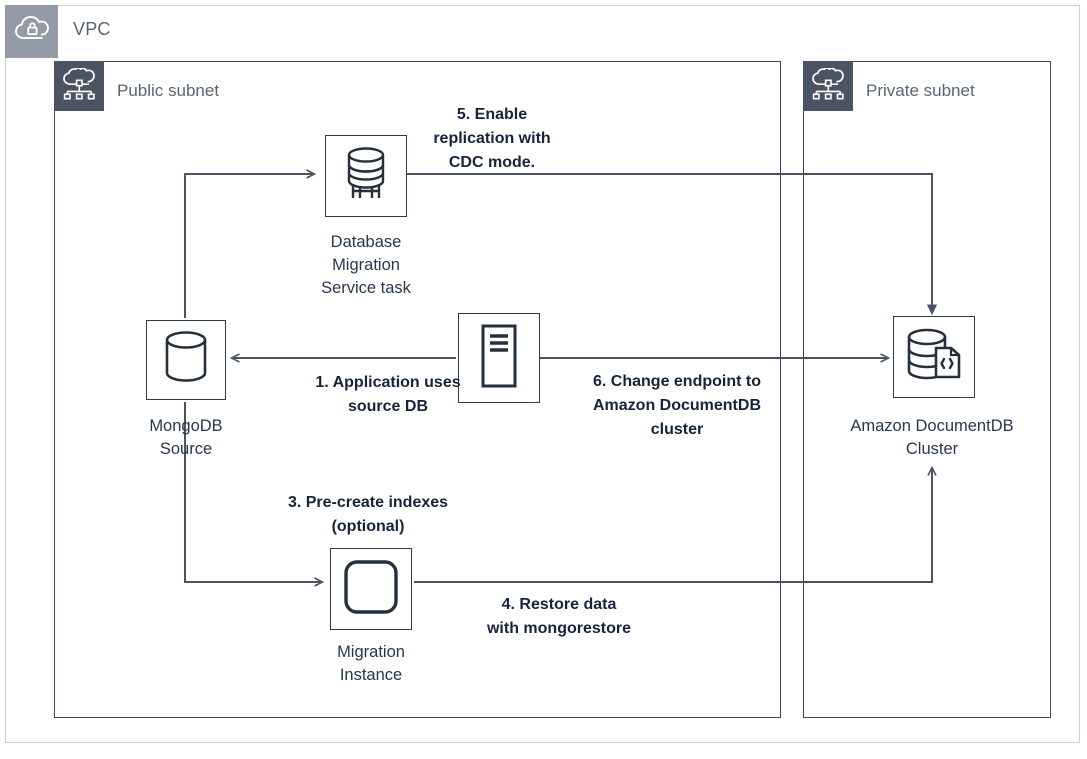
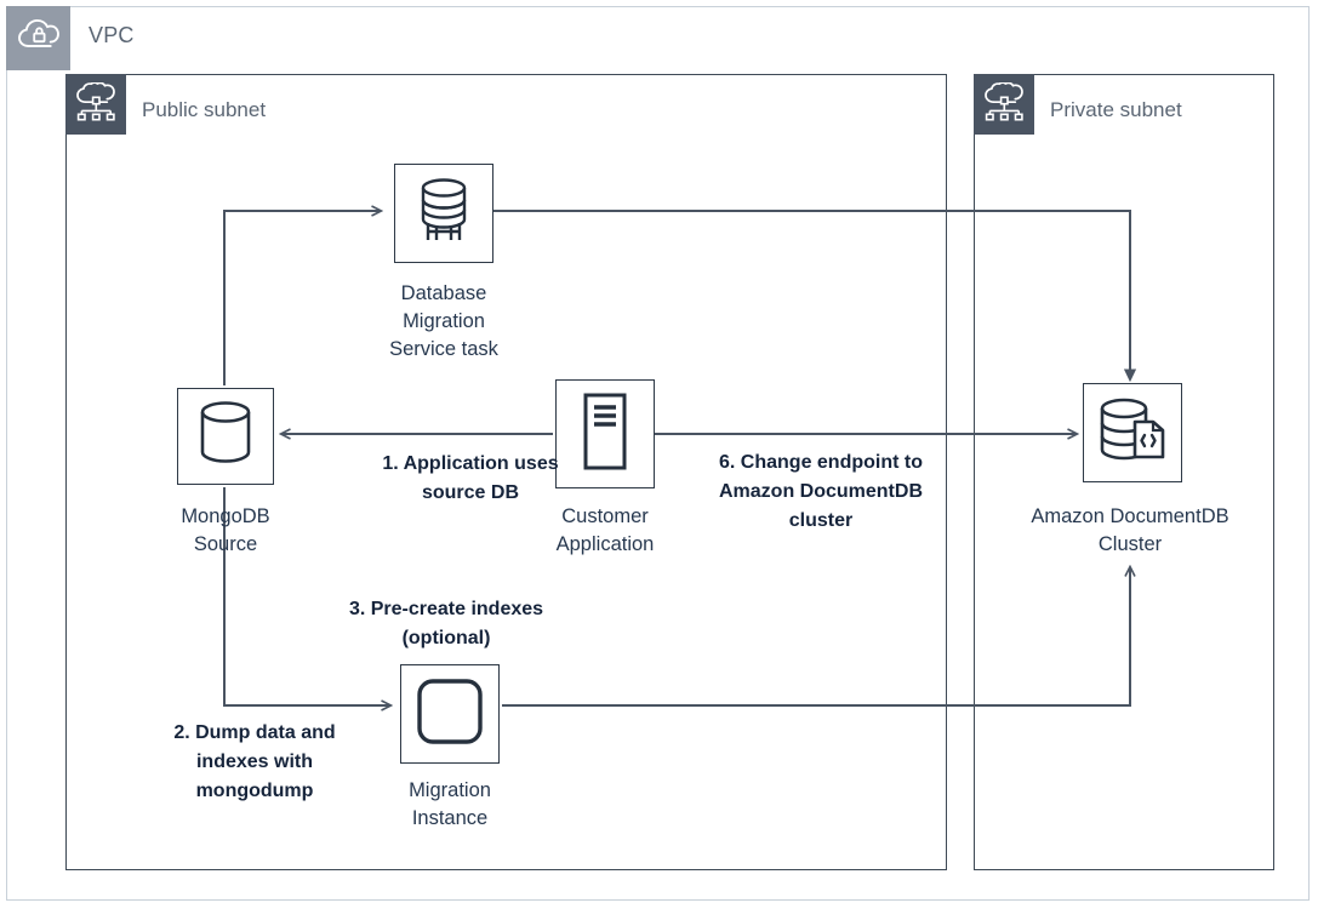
  VPC
  Public subnet
  Private subnet
  Database
  Migration
  Service task
  MongoDB
  Source
+ Customer
+ Application
  Amazon DocumentDB
  Cluster
  Migration
  Instance
  1. Application uses
  source DB
+ 2. Dump data and
+ indexes with
+ mongodump
  3. Pre-create indexes
  (optional)
- 4. Restore data
- with mongorestore
- 5. Enable
- replication with
- CDC mode.
  6. Change endpoint to
  Amazon DocumentDB
  cluster
